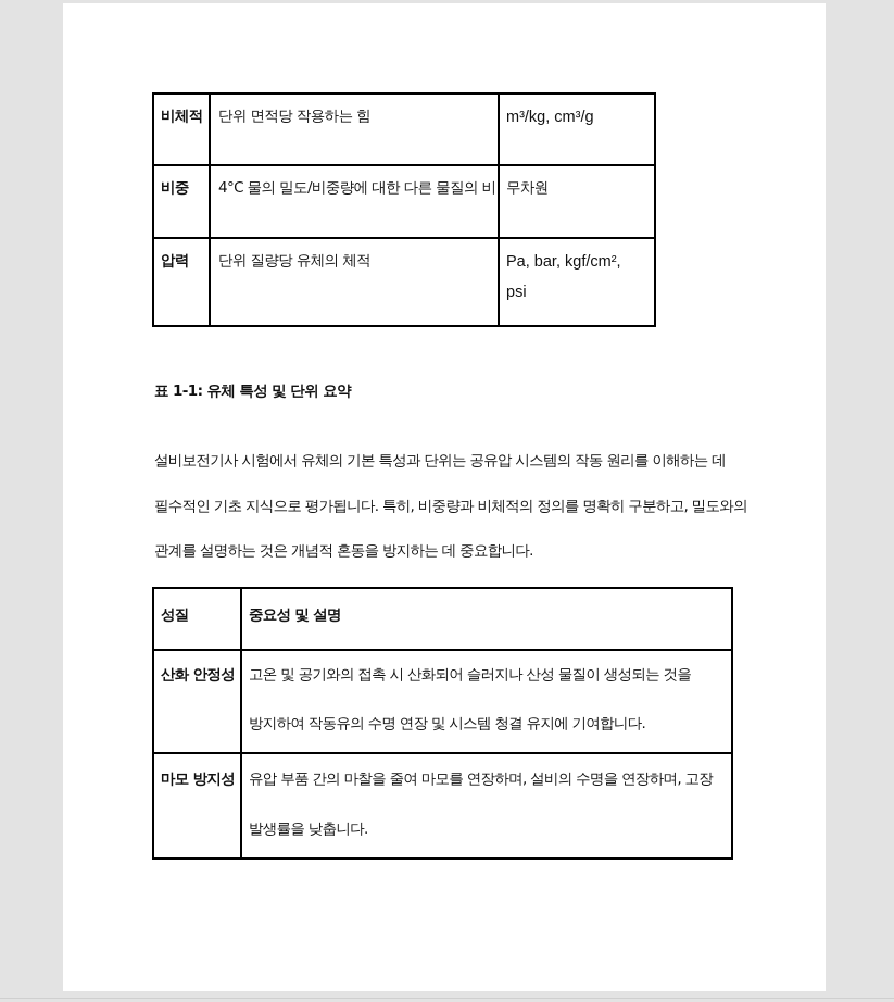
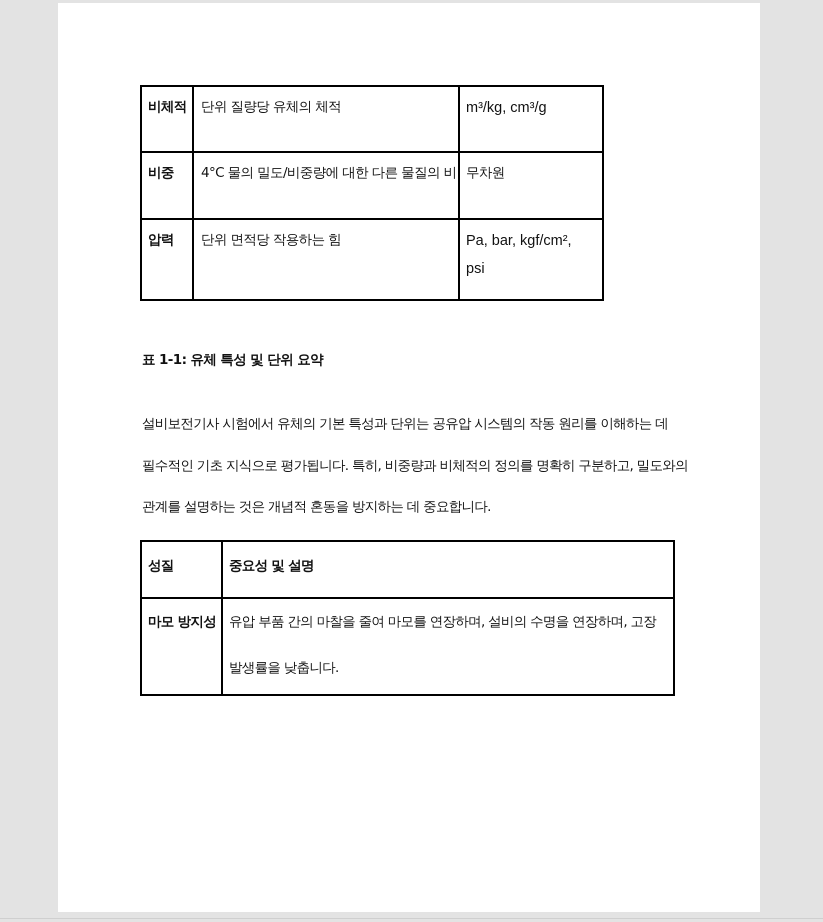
- 비체적	단위 면적당 작용하는 힘	m³/kg, cm³/g
+ 비체적	단위 질량당 유체의 체적	m³/kg, cm³/g
  비중	4°C 물의 밀도/비중량에 대한 다른 물질의 비	무차원
- 압력	단위 질량당 유체의 체적	Pa, bar, kgf/cm², psi
+ 압력	단위 면적당 작용하는 힘	Pa, bar, kgf/cm², psi
  표 1-1: 유체 특성 및 단위 요약
  설비보전기사 시험에서 유체의 기본 특성과 단위는 공유압 시스템의 작동 원리를 이해하는 데
  필수적인 기초 지식으로 평가됩니다. 특히, 비중량과 비체적의 정의를 명확히 구분하고, 밀도와의
  관계를 설명하는 것은 개념적 혼동을 방지하는 데 중요합니다.
  성질	중요성 및 설명
- 산화 안정성	고온 및 공기와의 접촉 시 산화되어 슬러지나 산성 물질이 생성되는 것을 방지하여 작동유의 수명 연장 및 시스템 청결 유지에 기여합니다.
  마모 방지성	유압 부품 간의 마찰을 줄여 마모를 연장하며, 설비의 수명을 연장하며, 고장 발생률을 낮춥니다.
